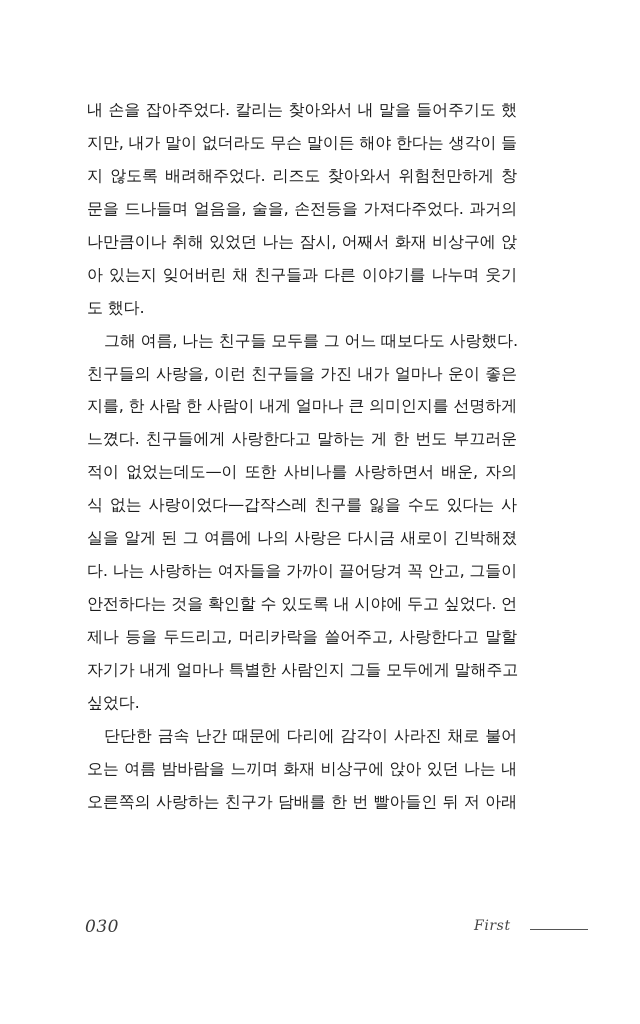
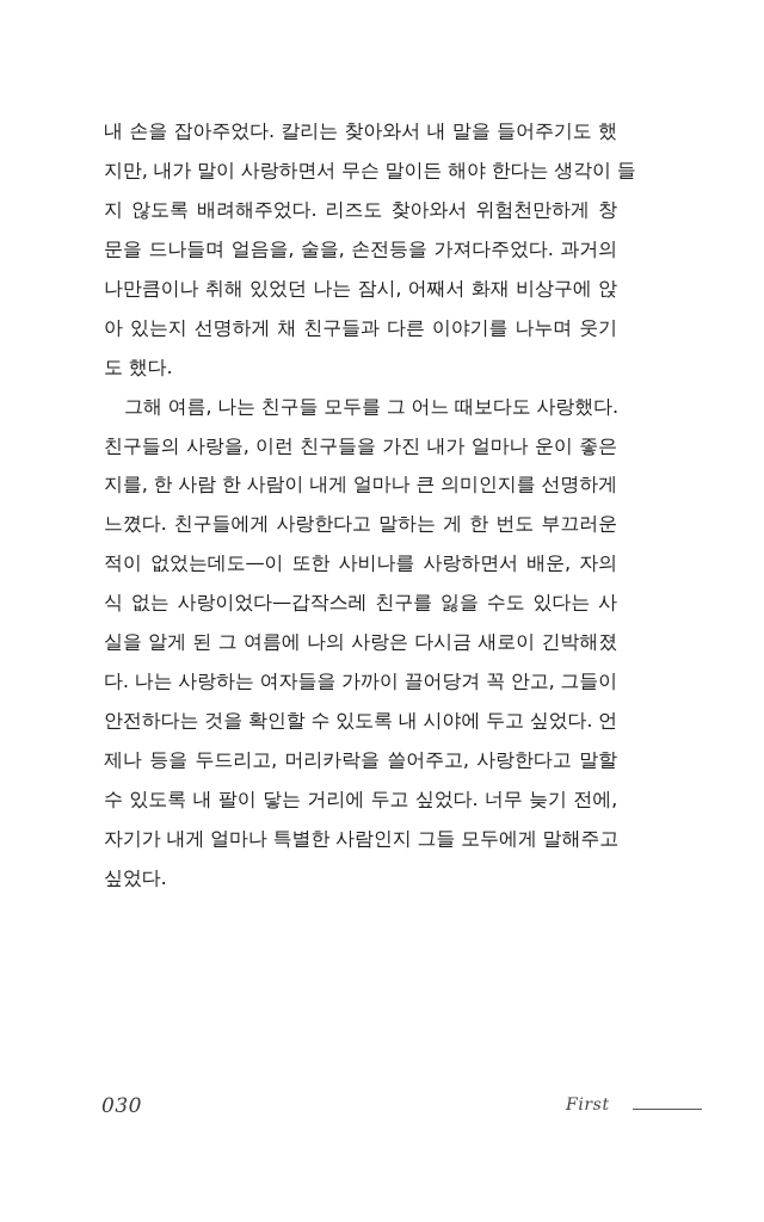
  내 손을 잡아주었다. 칼리는 찾아와서 내 말을 들어주기도 했
- 지만, 내가 말이 없더라도 무슨 말이든 해야 한다는 생각이 들
+ 지만, 내가 말이 사랑하면서 무슨 말이든 해야 한다는 생각이 들
  지 않도록 배려해주었다. 리즈도 찾아와서 위험천만하게 창
  문을 드나들며 얼음을, 술을, 손전등을 가져다주었다. 과거의
  나만큼이나 취해 있었던 나는 잠시, 어째서 화재 비상구에 앉
- 아 있는지 잊어버린 채 친구들과 다른 이야기를 나누며 웃기
+ 아 있는지 선명하게 채 친구들과 다른 이야기를 나누며 웃기
  도 했다.
  그해 여름, 나는 친구들 모두를 그 어느 때보다도 사랑했다.
  친구들의 사랑을, 이런 친구들을 가진 내가 얼마나 운이 좋은
  지를, 한 사람 한 사람이 내게 얼마나 큰 의미인지를 선명하게
  느꼈다. 친구들에게 사랑한다고 말하는 게 한 번도 부끄러운
  적이 없었는데도—이 또한 사비나를 사랑하면서 배운, 자의
  식 없는 사랑이었다—갑작스레 친구를 잃을 수도 있다는 사
  실을 알게 된 그 여름에 나의 사랑은 다시금 새로이 긴박해졌
  다. 나는 사랑하는 여자들을 가까이 끌어당겨 꼭 안고, 그들이
  안전하다는 것을 확인할 수 있도록 내 시야에 두고 싶었다. 언
  제나 등을 두드리고, 머리카락을 쓸어주고, 사랑한다고 말할
+ 수 있도록 내 팔이 닿는 거리에 두고 싶었다. 너무 늦기 전에,
  자기가 내게 얼마나 특별한 사람인지 그들 모두에게 말해주고
  싶었다.
- 단단한 금속 난간 때문에 다리에 감각이 사라진 채로 불어
- 오는 여름 밤바람을 느끼며 화재 비상구에 앉아 있던 나는 내
- 오른쪽의 사랑하는 친구가 담배를 한 번 빨아들인 뒤 저 아래
  030
  First
